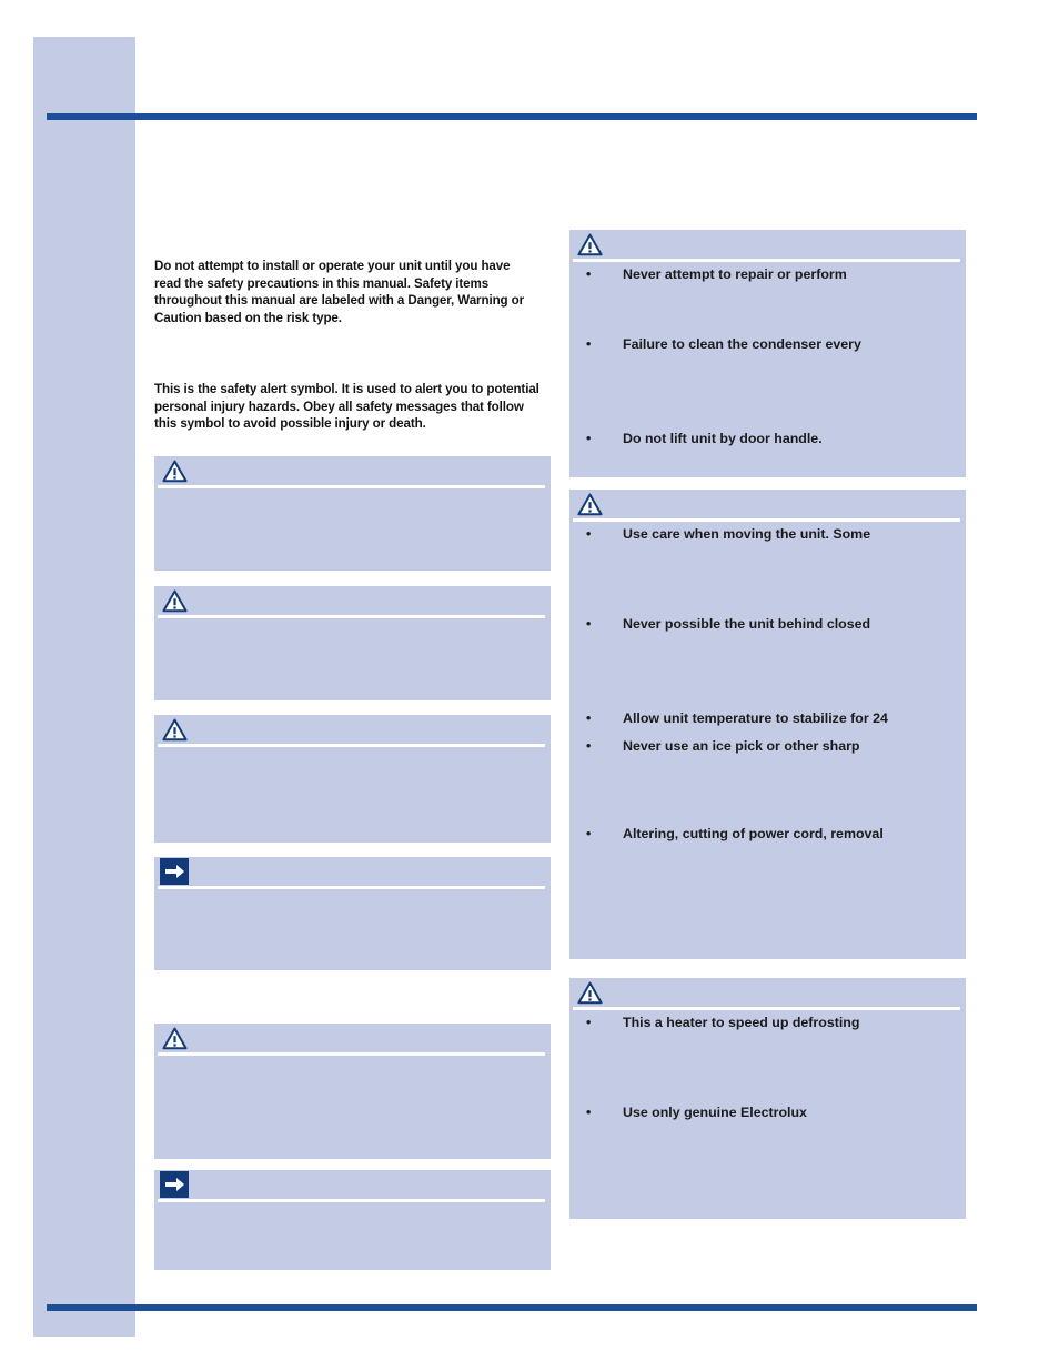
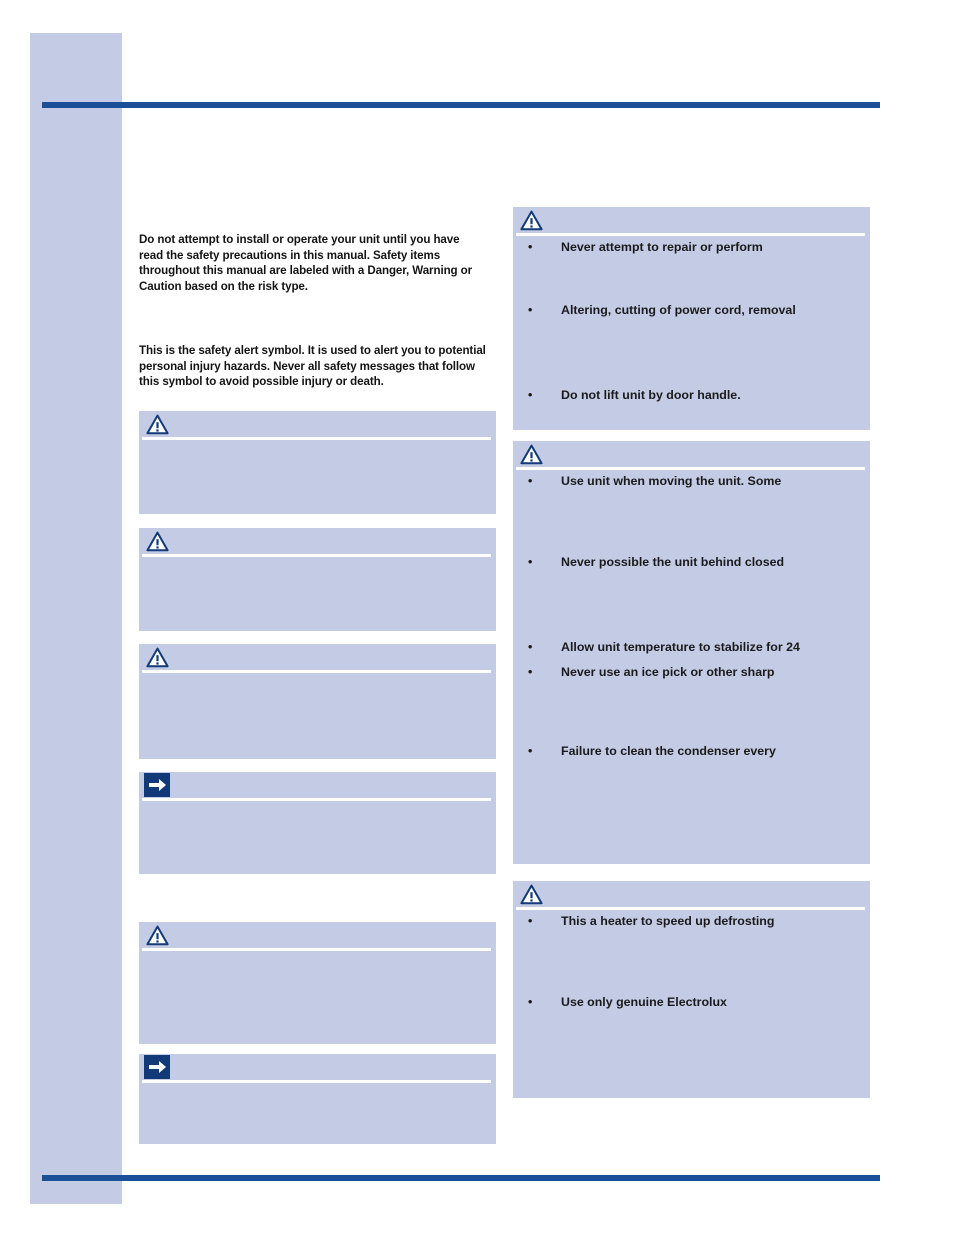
  Do not attempt to install or operate your unit until you have read the safety precautions in this manual. Safety items throughout this manual are labeled with a Danger, Warning or Caution based on the risk type.
- This is the safety alert symbol. It is used to alert you to potential personal injury hazards. Obey all safety messages that follow this symbol to avoid possible injury or death.
+ This is the safety alert symbol. It is used to alert you to potential personal injury hazards. Never all safety messages that follow this symbol to avoid possible injury or death.
  •
  Never attempt to repair or perform
  •
- Failure to clean the condenser every
+ Altering, cutting of power cord, removal
  •
  Do not lift unit by door handle.
  •
- Use care when moving the unit. Some
+ Use unit when moving the unit. Some
  •
  Never possible the unit behind closed
  •
  Allow unit temperature to stabilize for 24
  •
  Never use an ice pick or other sharp
  •
- Altering, cutting of power cord, removal
+ Failure to clean the condenser every
  •
  This a heater to speed up defrosting
  •
  Use only genuine Electrolux
